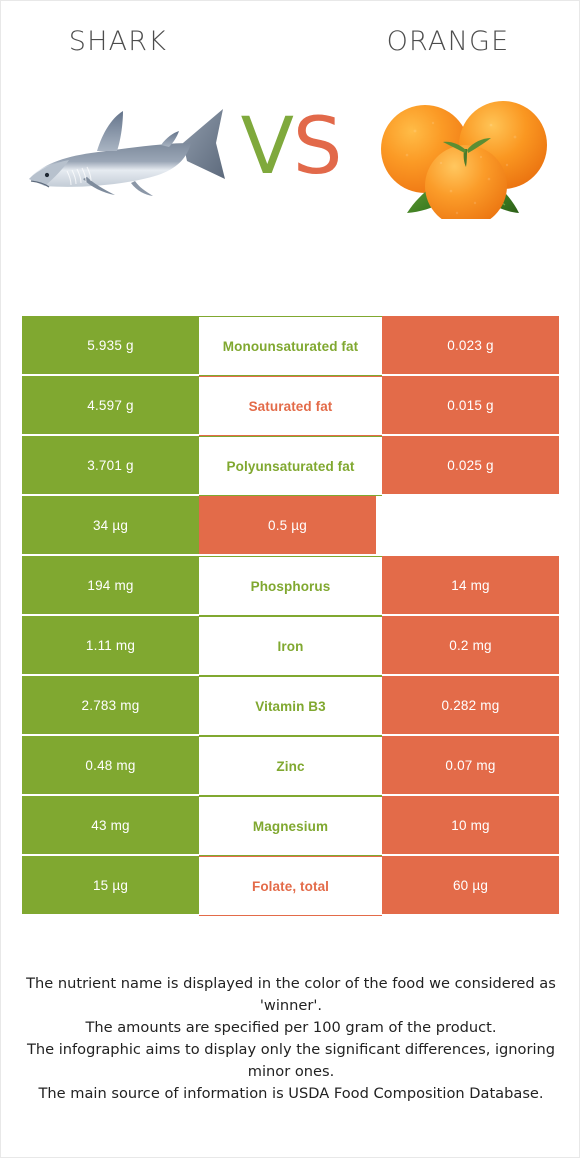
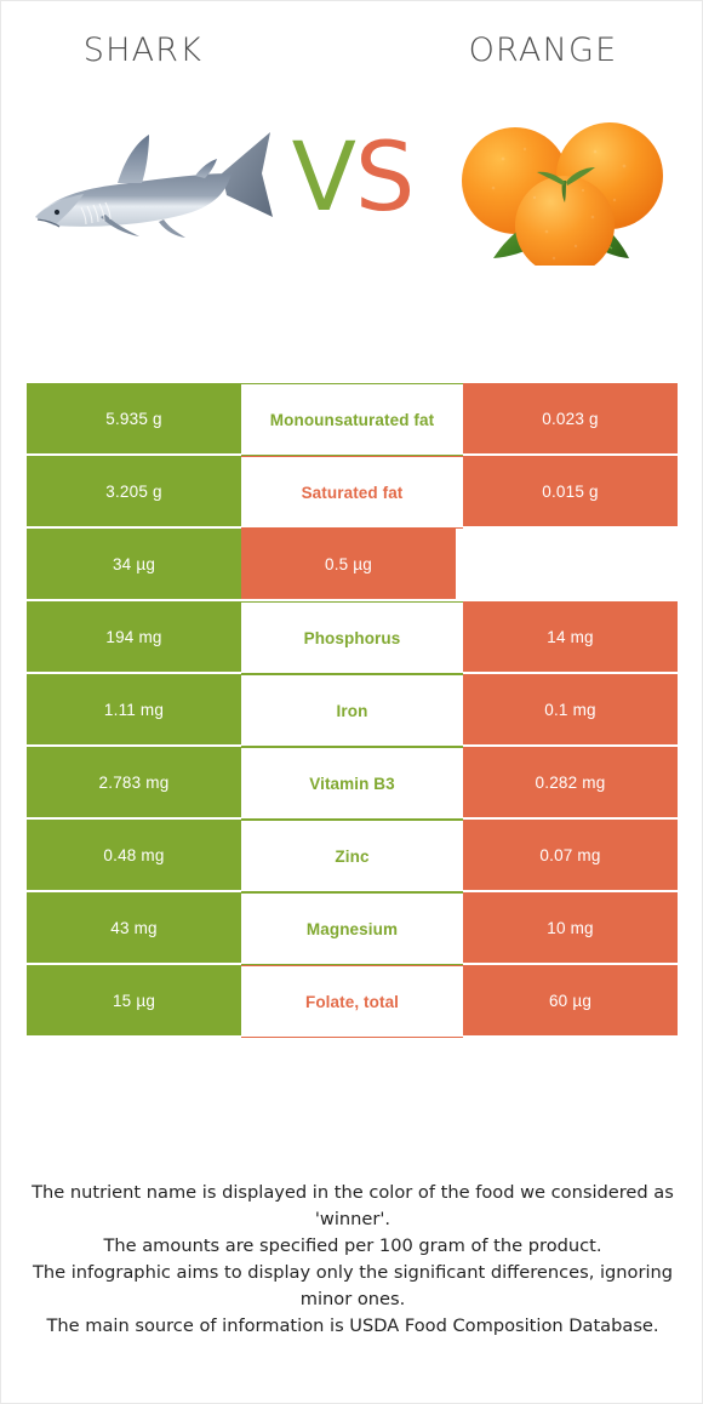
  SHARK
  ORANGE
  VS
  5.935 g
  Monounsaturated fat
  0.023 g
- 4.597 g
+ 3.205 g
  Saturated fat
  0.015 g
- 3.701 g
- Polyunsaturated fat
- 0.025 g
  34 µg
  0.5 µg
  194 mg
  Phosphorus
  14 mg
  1.11 mg
  Iron
- 0.2 mg
+ 0.1 mg
  2.783 mg
  Vitamin B3
  0.282 mg
  0.48 mg
  Zinc
  0.07 mg
  43 mg
  Magnesium
  10 mg
  15 µg
  Folate, total
  60 µg
  The nutrient name is displayed in the color of the food we considered as 'winner'.
  The amounts are specified per 100 gram of the product.
  The infographic aims to display only the significant differences, ignoring minor ones.
  The main source of information is USDA Food Composition Database.
